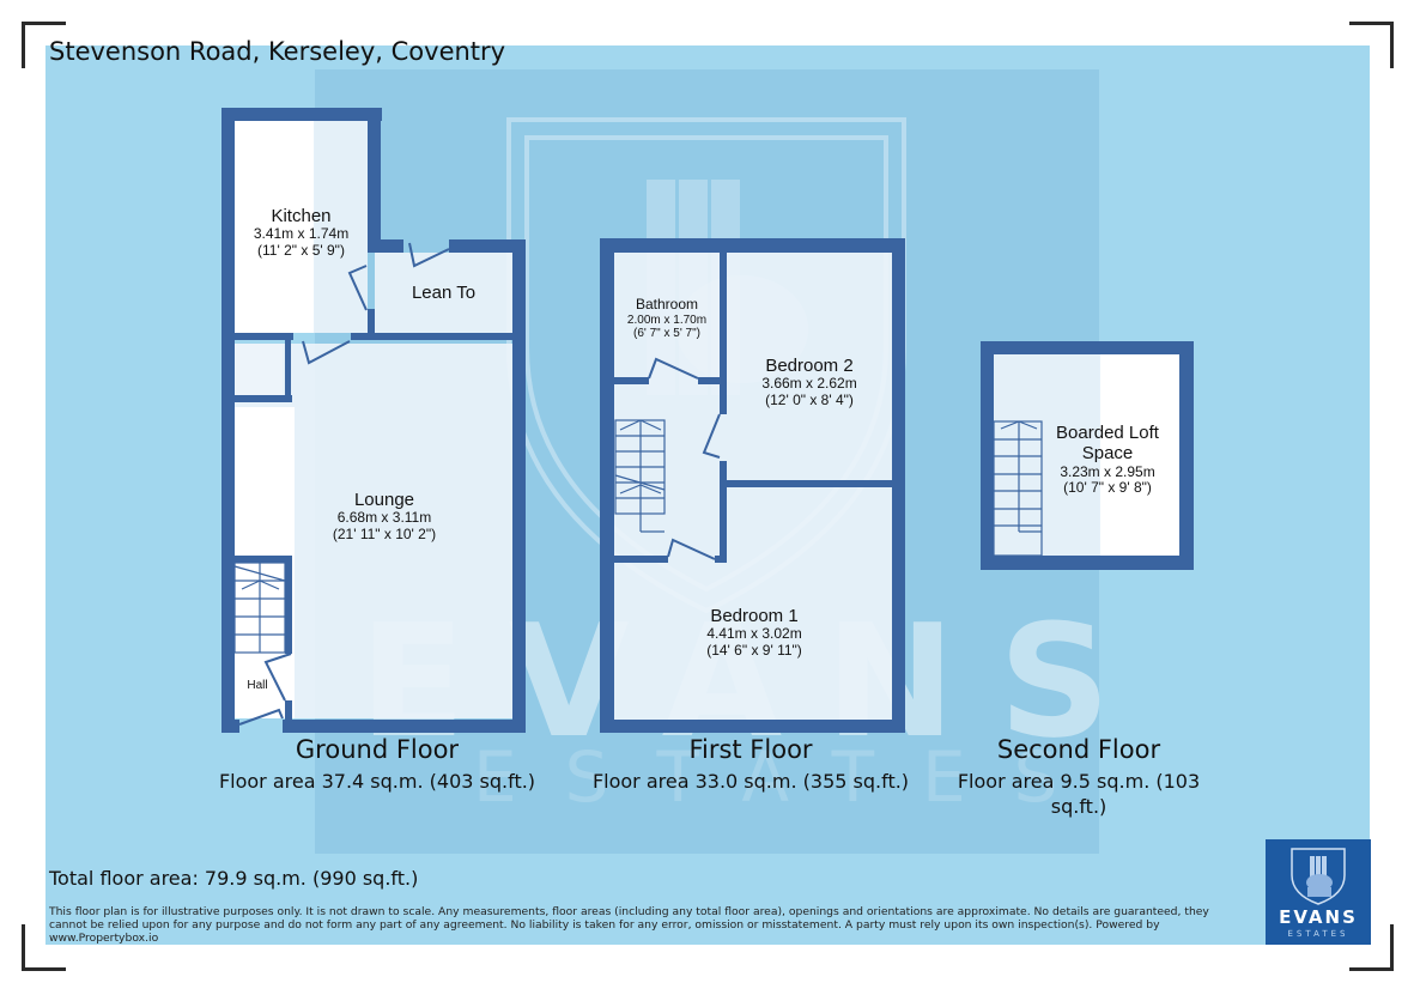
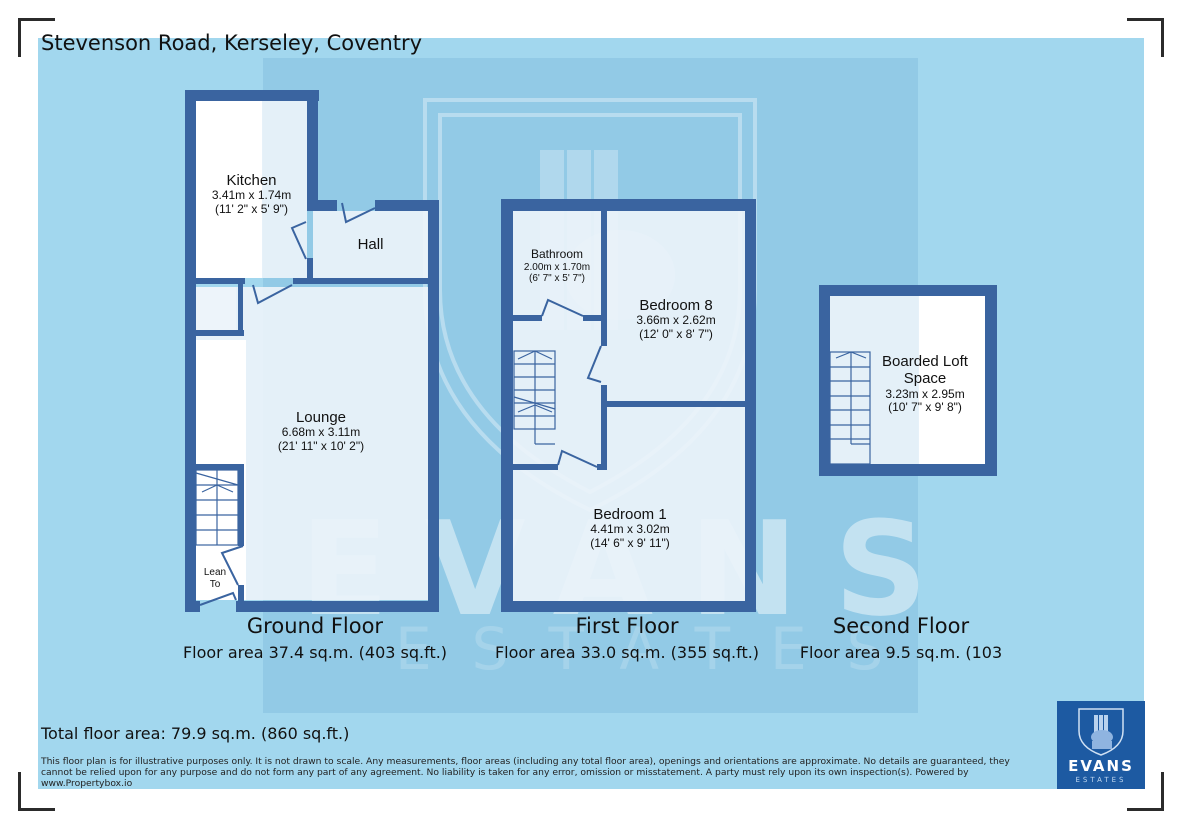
  ESTATES
  Stevenson Road, Kerseley, Coventry
  Kitchen
  3.41m x 1.74m
  (11' 2" x 5' 9")
- Lean To
+ Hall
  Lounge
  6.68m x 3.11m
  (21' 11" x 10' 2")
- Hall
+ Lean To
  Ground Floor
  Floor area 37.4 sq.m. (403 sq.ft.)
  Bathroom
  2.00m x 1.70m
  (6' 7" x 5' 7")
- Bedroom 2
+ Bedroom 8
  3.66m x 2.62m
- (12' 0" x 8' 4")
+ (12' 0" x 8' 7")
  Bedroom 1
  4.41m x 3.02m
  (14' 6" x 9' 11")
  First Floor
  Floor area 33.0 sq.m. (355 sq.ft.)
  Boarded Loft
  Space
  3.23m x 2.95m
  (10' 7" x 9' 8")
  Second Floor
  Floor area 9.5 sq.m. (103
- sq.ft.)
- Total floor area: 79.9 sq.m. (990 sq.ft.)
+ Total floor area: 79.9 sq.m. (860 sq.ft.)
  This floor plan is for illustrative purposes only. It is not drawn to scale. Any measurements, floor areas (including any total floor area), openings and orientations are approximate. No details are guaranteed, they cannot be relied upon for any purpose and do not form any part of any agreement. No liability is taken for any error, omission or misstatement. A party must rely upon its own inspection(s). Powered by www.Propertybox.io
  EVANS
  ESTATES
